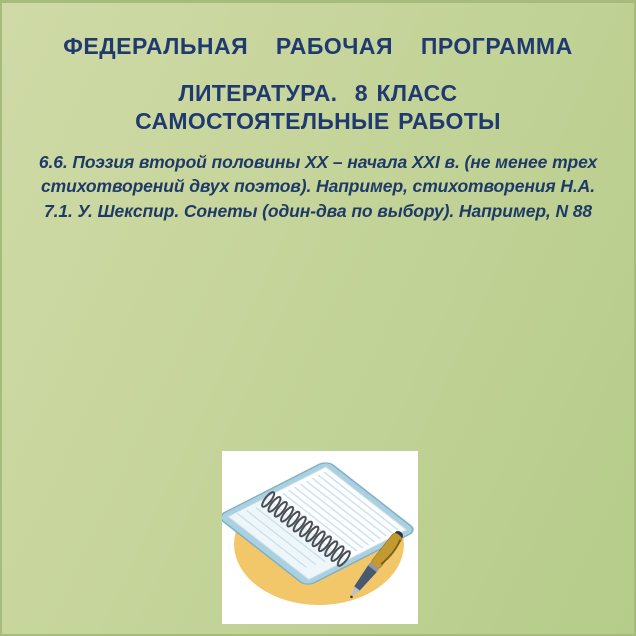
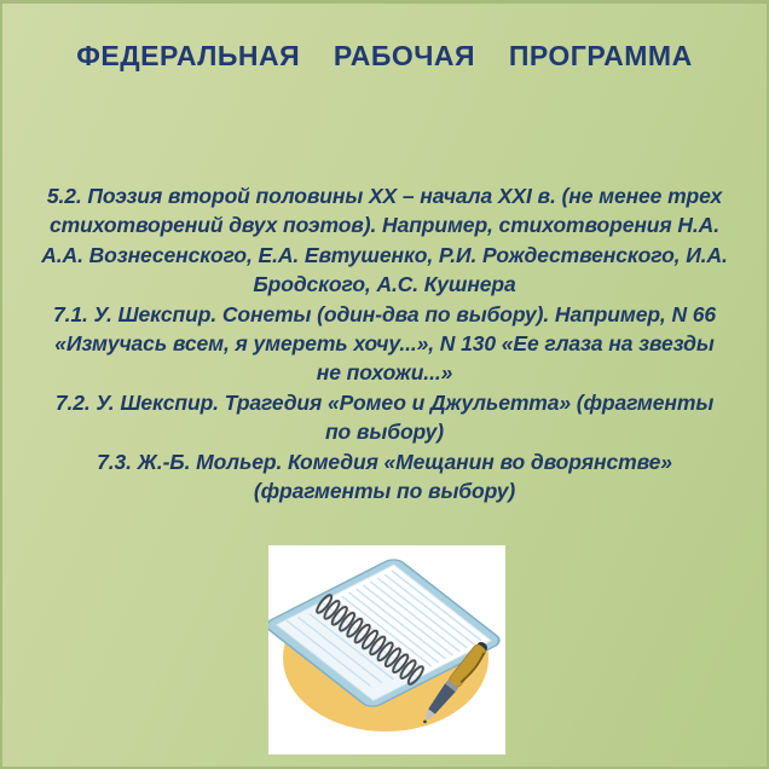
  ФЕДЕРАЛЬНАЯ РАБОЧАЯ ПРОГРАММА
- ЛИТЕРАТУРА. 8 КЛАСС
- САМОСТОЯТЕЛЬНЫЕ РАБОТЫ
- 6.6. Поэзия второй половины XX – начала XXI в. (не менее трех
+ 5.2. Поэзия второй половины XX – начала XXI в. (не менее трех
  стихотворений двух поэтов). Например, стихотворения Н.А.
+ А.А. Вознесенского, Е.А. Евтушенко, Р.И. Рождественского, И.А.
+ Бродского, А.С. Кушнера
- 7.1. У. Шекспир. Сонеты (один-два по выбору). Например, N 88
+ 7.1. У. Шекспир. Сонеты (один-два по выбору). Например, N 66
+ «Измучась всем, я умереть хочу...», N 130 «Ее глаза на звезды
+ не похожи...»
+ 7.2. У. Шекспир. Трагедия «Ромео и Джульетта» (фрагменты
+ по выбору)
+ 7.3. Ж.-Б. Мольер. Комедия «Мещанин во дворянстве»
+ (фрагменты по выбору)
